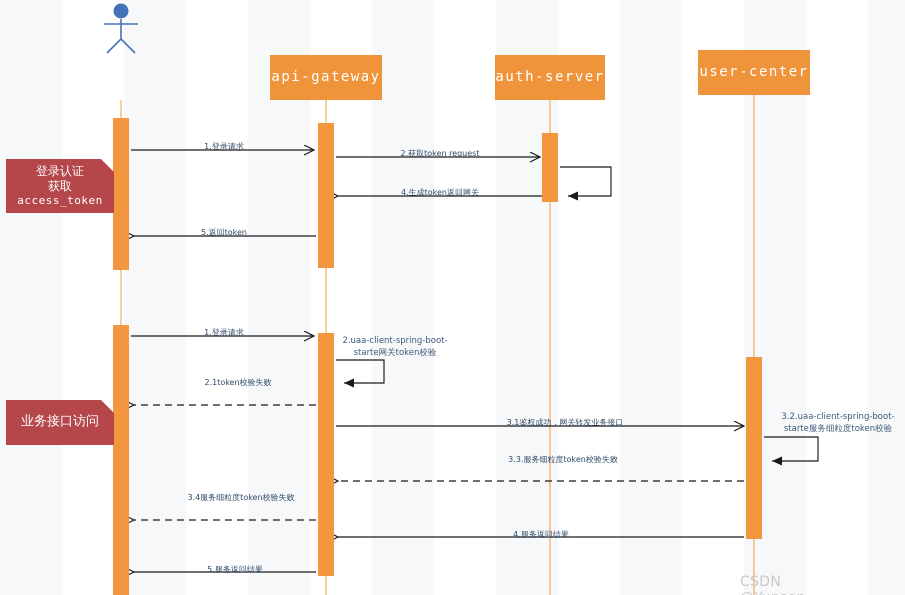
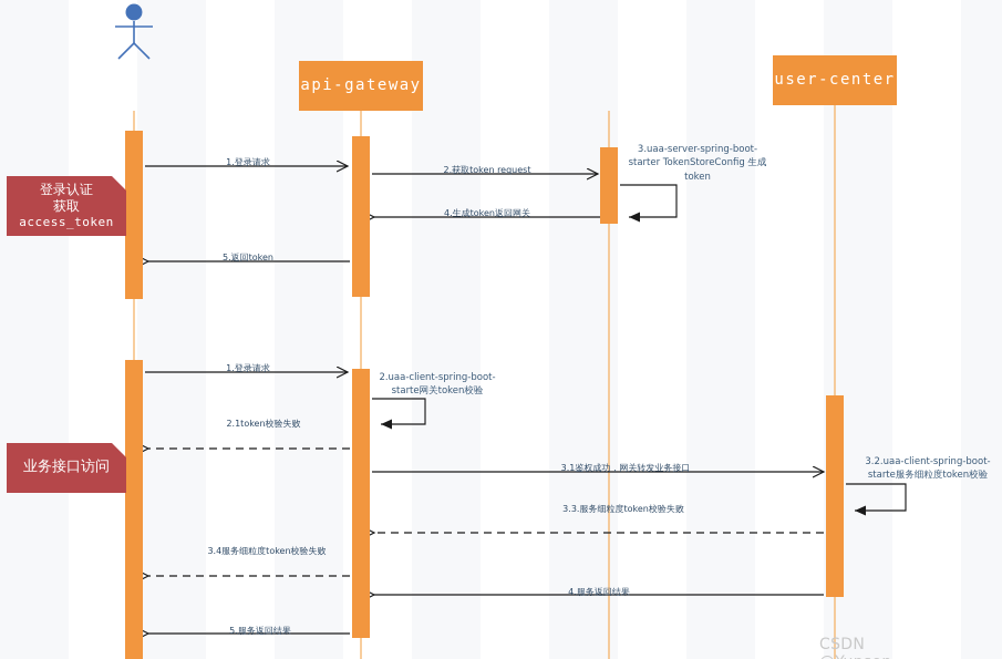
  api-gateway
- auth-server
  user-center
  登录认证
  获取
  access_token
  业务接口访问
  1.登录请求
  2.获取token request
  4.生成token返回网关
  5.返回token
  1.登录请求
  2.1token校验失败
  3.1鉴权成功，网关转发业务接口
  3.3.服务细粒度token校验失败
  3.4服务细粒度token校验失败
  4.服务返回结果
  5.服务返回结果
+ 3.uaa-server-spring-boot-
+ starter TokenStoreConfig 生成
+ token
  2.uaa-client-spring-boot-
  starte网关token校验
  3.2.uaa-client-spring-boot-
  starte服务细粒度token校验
